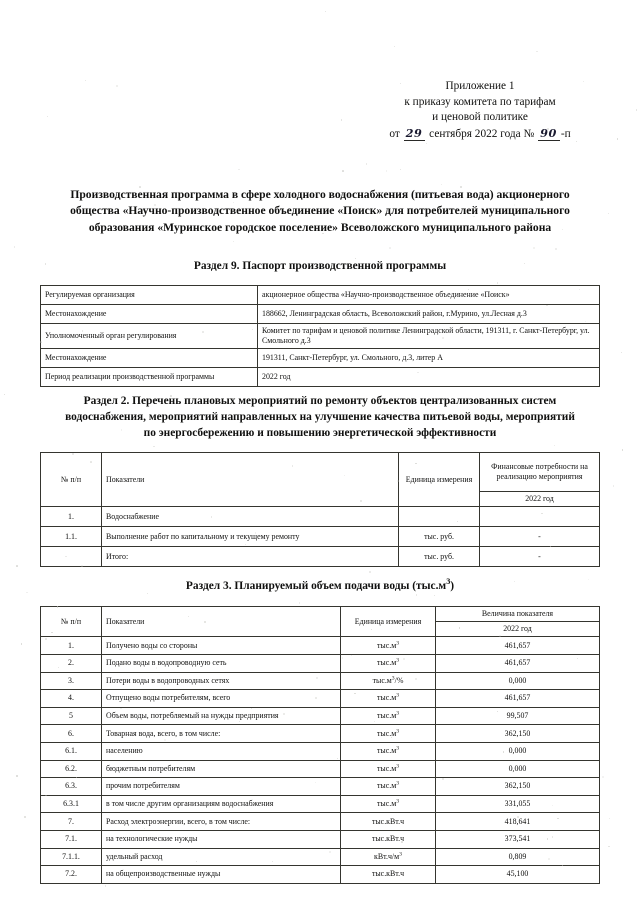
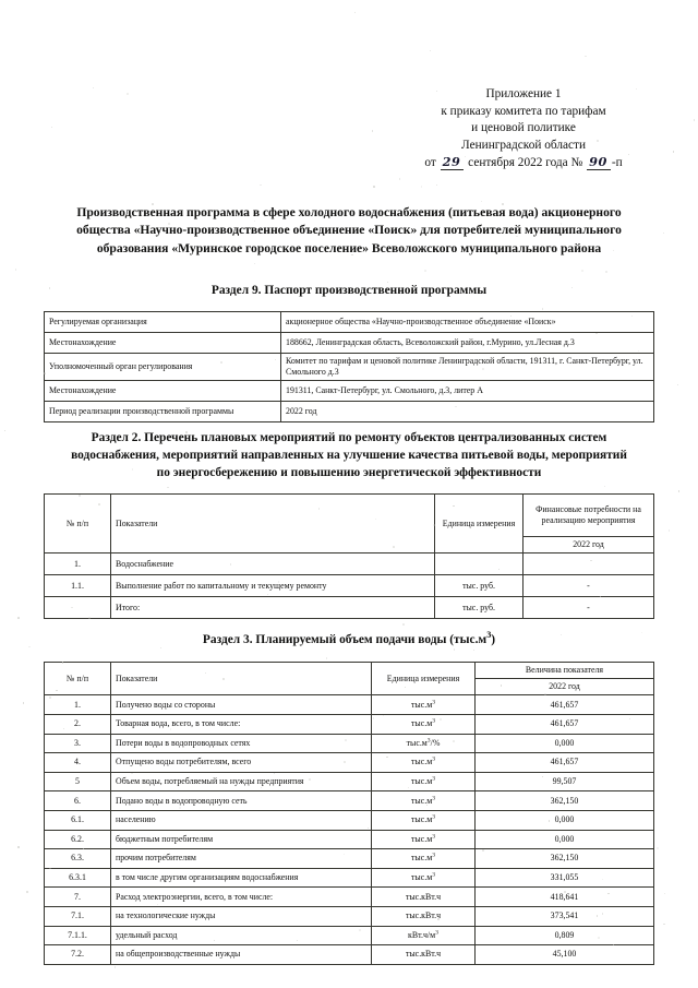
  Приложение 1
  к приказу комитета по тарифам
  и ценовой политике
+ Ленинградской области
  от 29 сентября 2022 года № 90 -п
  Производственная программа в сфере холодного водоснабжения (питьевая вода) акционерного
  общества «Научно-производственное объединение «Поиск» для потребителей муниципального
  образования «Муринское городское поселение» Всеволожского муниципального района
  Раздел 9. Паспорт производственной программы
  Регулируемая организация	акционерное общества «Научно-производственное объединение «Поиск»
  Местонахождение	188662, Ленинградская область, Всеволожский район, г.Мурино, ул.Лесная д.3
  Уполномоченный орган регулирования	Комитет по тарифам и ценовой политике Ленинградской области, 191311, г. Санкт-Петербург, ул. Смольного д.3
  Местонахождение	191311, Санкт-Петербург, ул. Смольного, д.3, литер А
  Период реализации производственной программы	2022 год
  Раздел 2. Перечень плановых мероприятий по ремонту объектов централизованных систем
  водоснабжения, мероприятий направленных на улучшение качества питьевой воды, мероприятий
  по энергосбережению и повышению энергетической эффективности
  № п/п	Показатели	Единица измерения	Финансовые потребности на реализацию мероприятия
  2022 год
  1.	Водоснабжение
  1.1.	Выполнение работ по капитальному и текущему ремонту	тыс. руб.	-
  	Итого:	тыс. руб.	-
  Раздел 3. Планируемый объем подачи воды (тыс.м3)
  № п/п	Показатели	Единица измерения	Величина показателя
  2022 год
  1.	Получено воды со стороны	тыс.м	461,657
- 2.	Подано воды в водопроводную сеть	тыс.м	461,657
+ 2.	Товарная вода, всего, в том числе:	тыс.м	461,657
  3.	Потери воды в водопроводных сетях	тыс.м /%	0,000
  4.	Отпущено воды потребителям, всего	тыс.м	461,657
  5	Объем воды, потребляемый на нужды предприятия	тыс.м	99,507
- 6.	Товарная вода, всего, в том числе:	тыс.м	362,150
+ 6.	Подано воды в водопроводную сеть	тыс.м	362,150
  6.1.	населению	тыс.м	0,000
  6.2.	бюджетным потребителям	тыс.м	0,000
  6.3.	прочим потребителям	тыс.м	362,150
  6.3.1	в том числе другим организациям водоснабжения	тыс.м	331,055
  7.	Расход электроэнергии, всего, в том числе:	тыс.кВт.ч	418,641
  7.1.	на технологические нужды	тыс.кВт.ч	373,541
  7.1.1.	удельный расход	кВт.ч/м	0,809
  7.2.	на общепроизводственные нужды	тыс.кВт.ч	45,100
